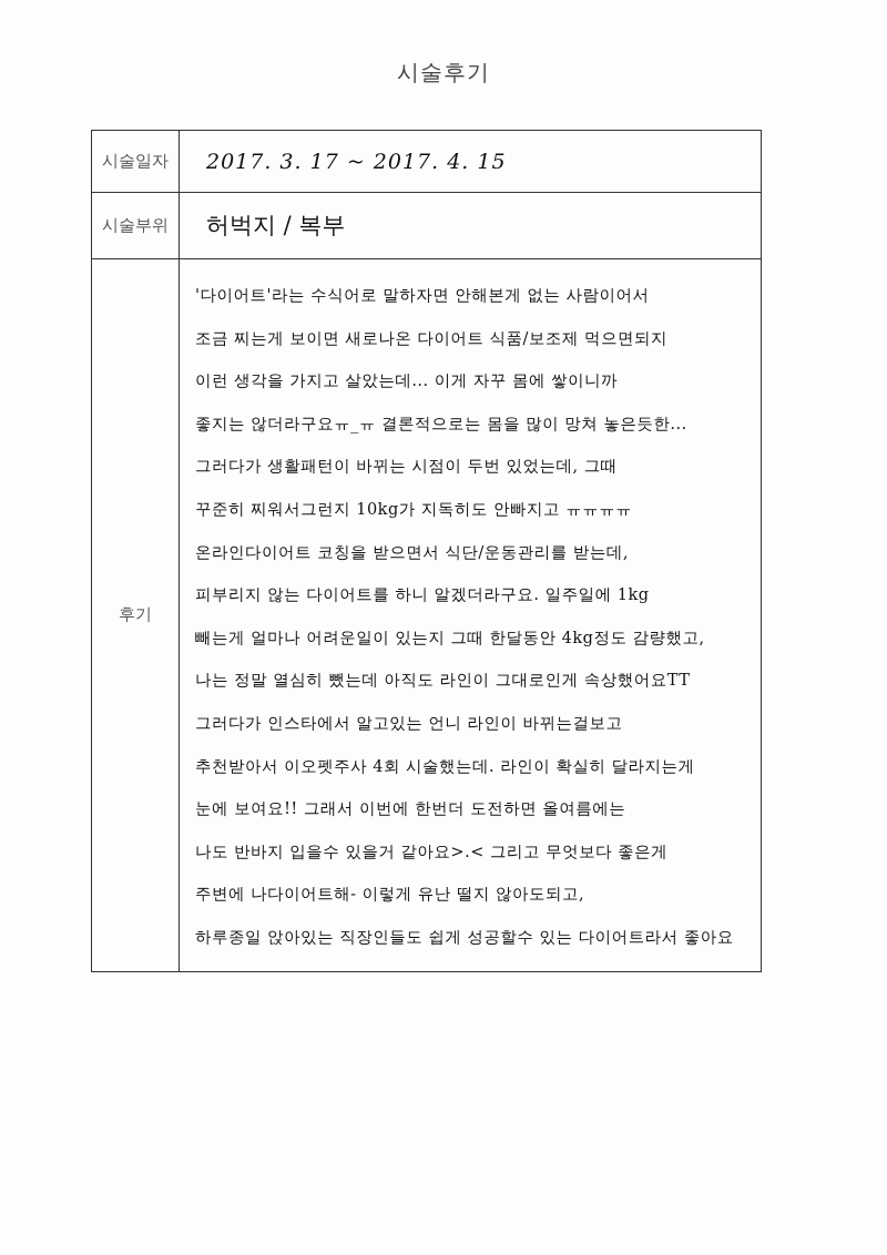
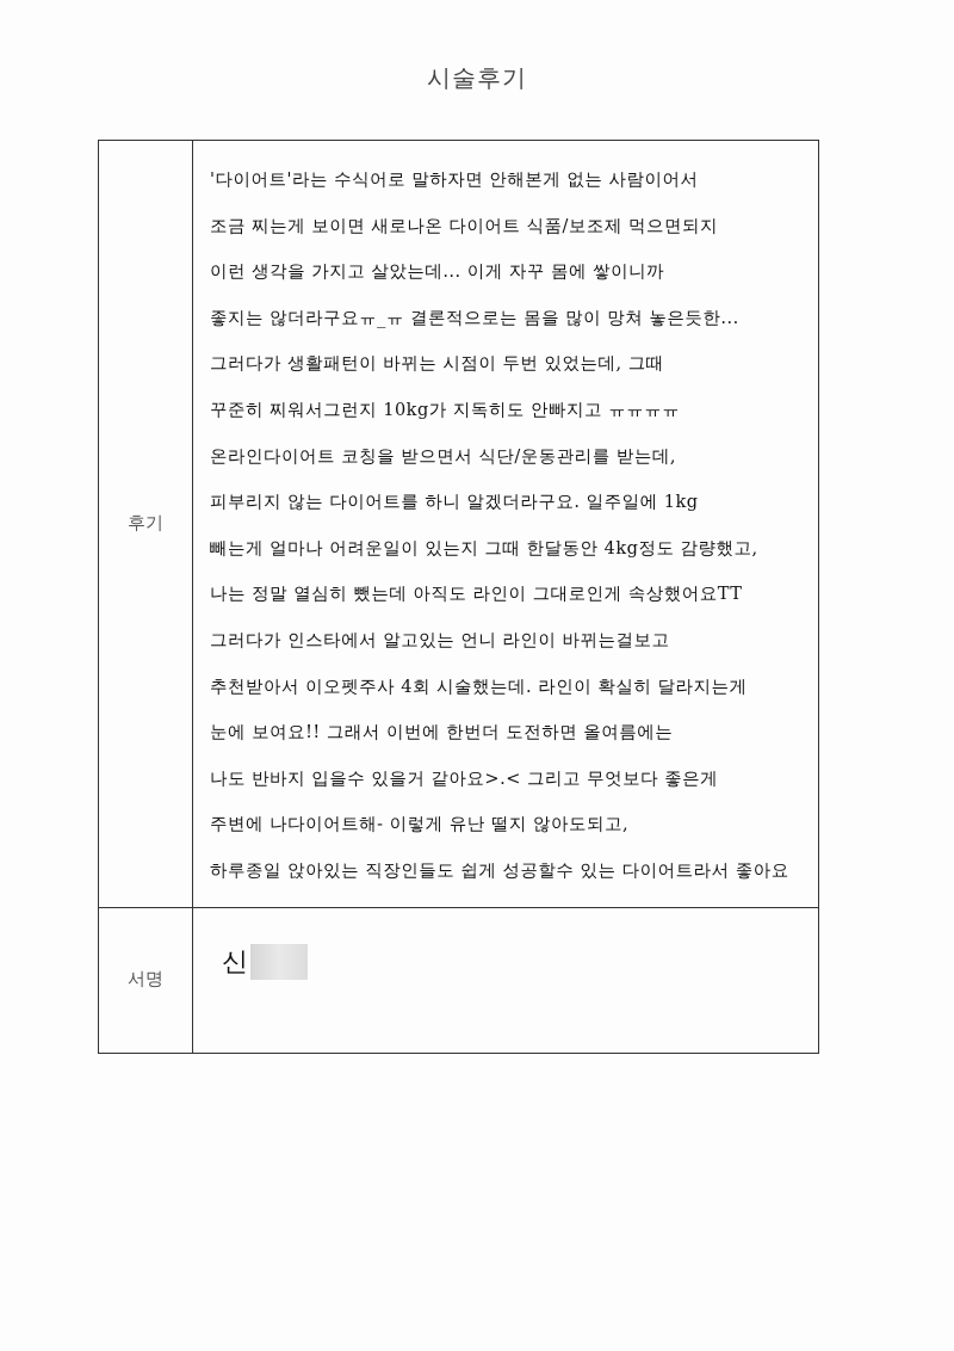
  시술후기
- 시술일자	2017. 3. 17 ~ 2017. 4. 15
- 시술부위	허벅지 / 복부
  후기	'다이어트'라는 수식어로 말하자면 안해본게 없는 사람이어서 조금 찌는게 보이면 새로나온 다이어트 식품/보조제 먹으면되지 이런 생각을 가지고 살았는데... 이게 자꾸 몸에 쌓이니까 좋지는 않더라구요ㅠ_ㅠ 결론적으로는 몸을 많이 망쳐 놓은듯한... 그러다가 생활패턴이 바뀌는 시점이 두번 있었는데, 그때 꾸준히 찌워서그런지 10kg가 지독히도 안빠지고 ㅠㅠㅠㅠ 온라인다이어트 코칭을 받으면서 식단/운동관리를 받는데, 피부리지 않는 다이어트를 하니 알겠더라구요. 일주일에 1kg 빼는게 얼마나 어려운일이 있는지 그때 한달동안 4kg정도 감량했고, 나는 정말 열심히 뺐는데 아직도 라인이 그대로인게 속상했어요TT 그러다가 인스타에서 알고있는 언니 라인이 바뀌는걸보고 추천받아서 이오펫주사 4회 시술했는데. 라인이 확실히 달라지는게 눈에 보여요!! 그래서 이번에 한번더 도전하면 올여름에는 나도 반바지 입을수 있을거 같아요>.< 그리고 무엇보다 좋은게 주변에 나다이어트해- 이렇게 유난 떨지 않아도되고, 하루종일 앉아있는 직장인들도 쉽게 성공할수 있는 다이어트라서 좋아요
+ 서명	신
